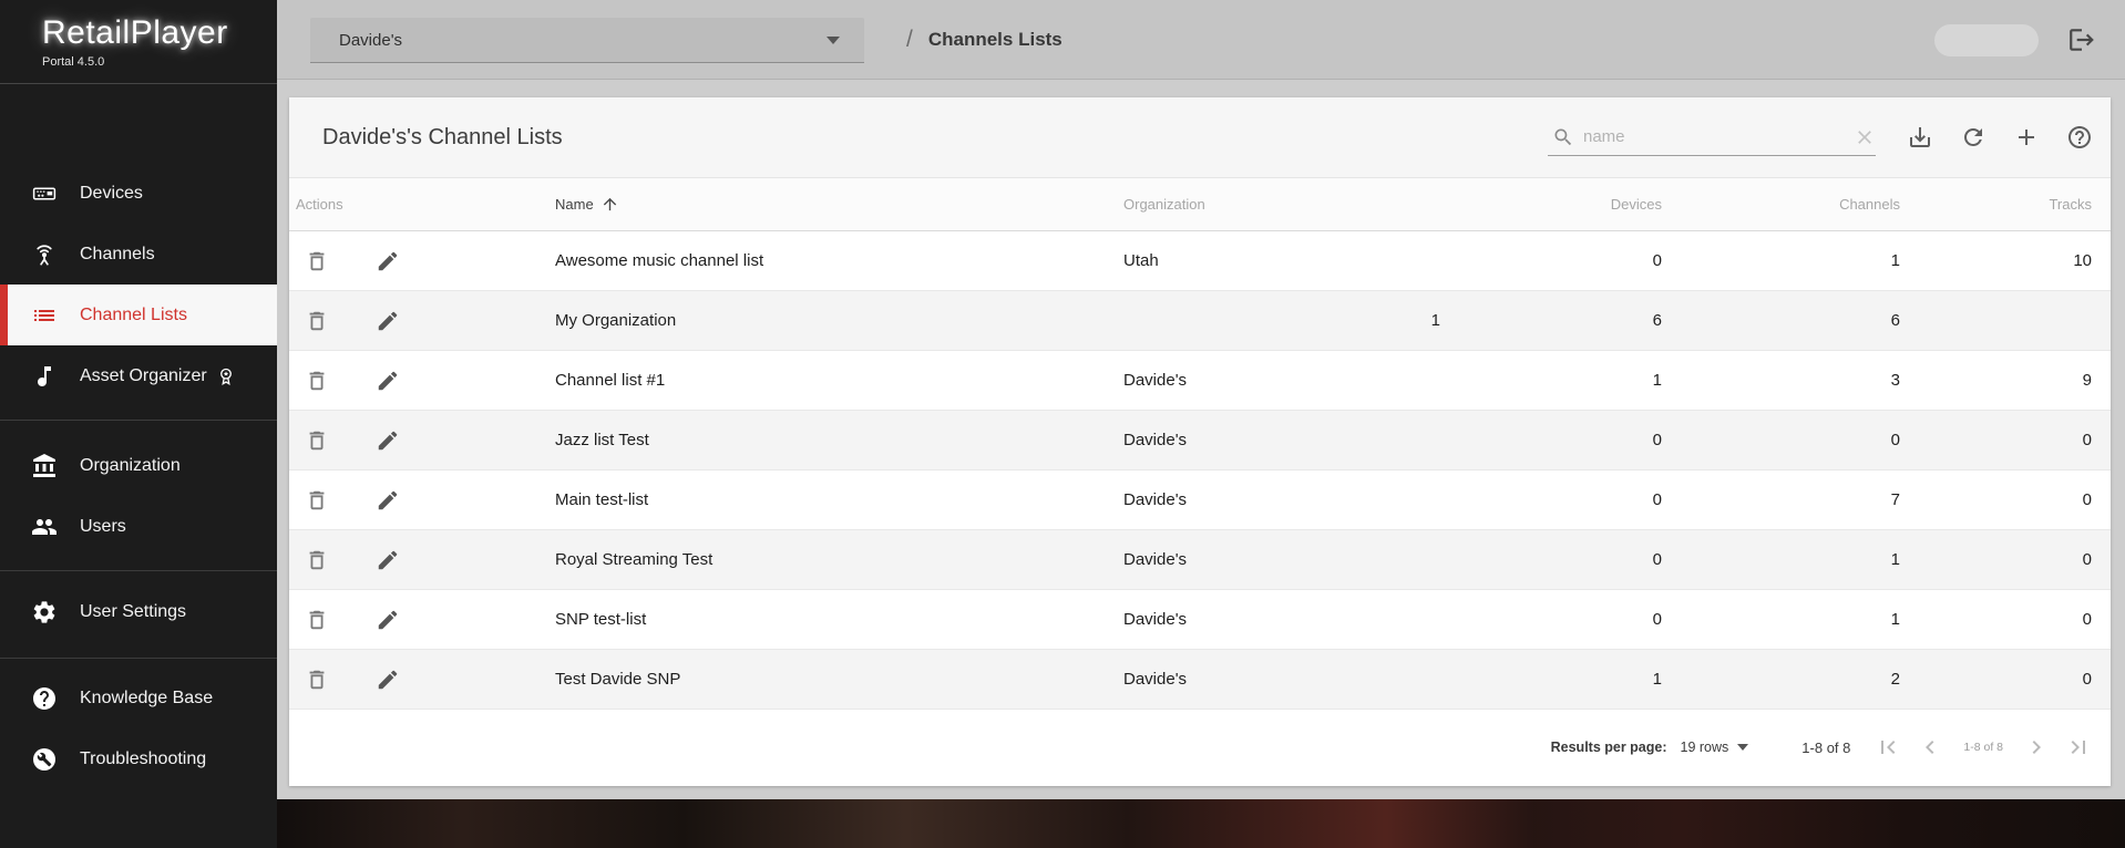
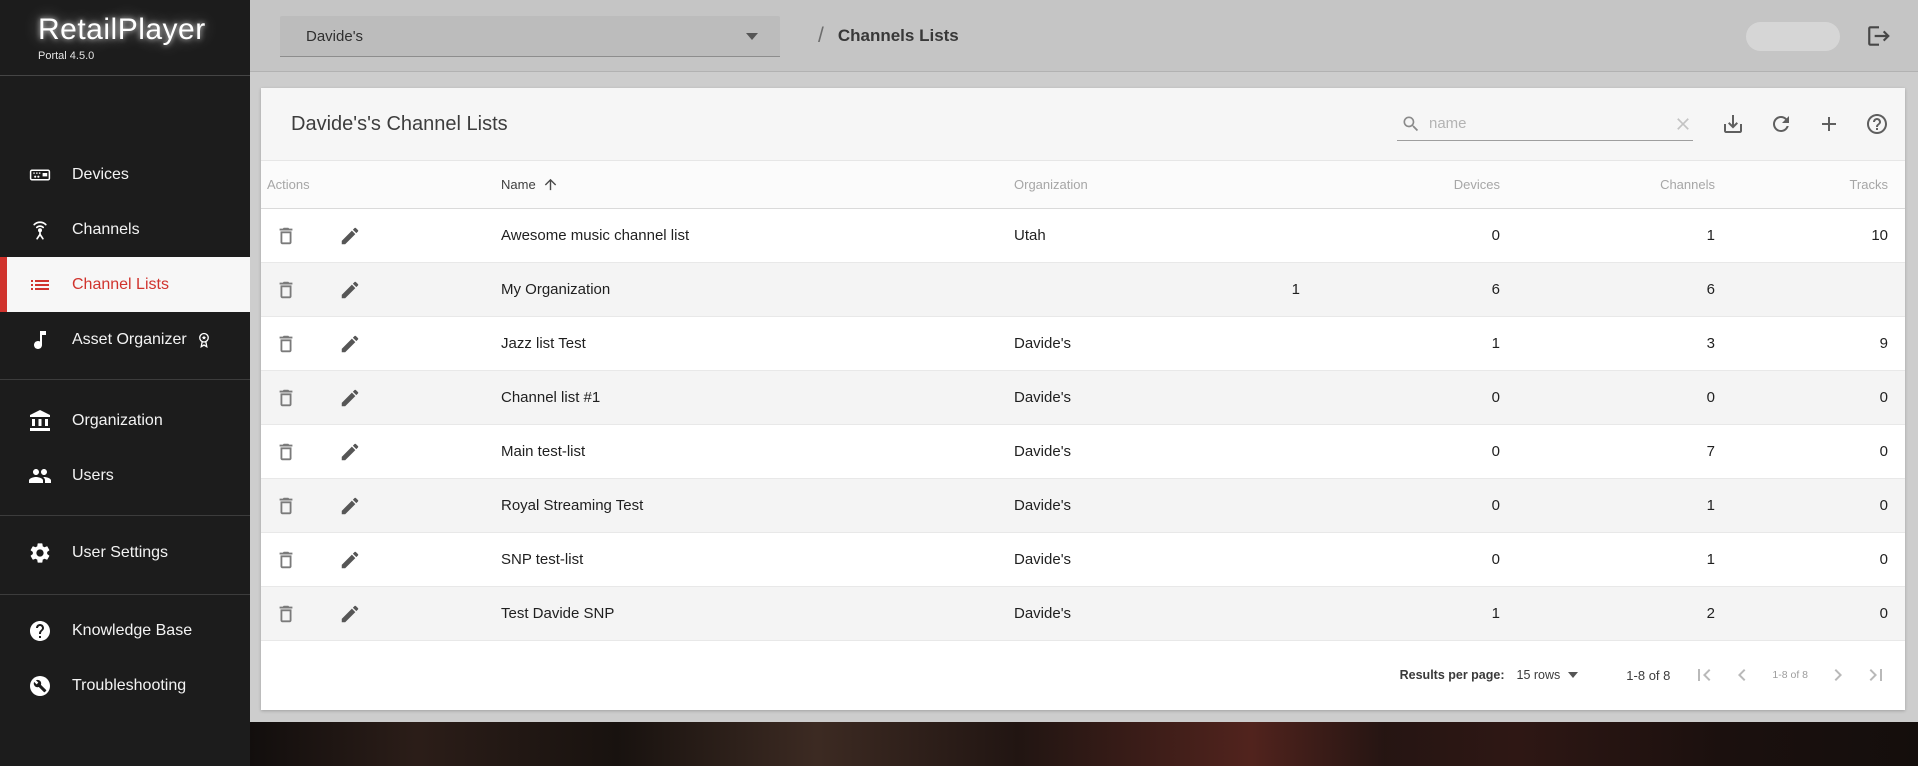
  RetailPlayer
  Portal 4.5.0
  Devices
  Channels
  Channel Lists
  Asset Organizer
  Organization
  Users
  User Settings
  Knowledge Base
  Troubleshooting
  Davide's
  /
  Channels Lists
  Davide's's Channel Lists
  name
  Actions
  Name
  Organization
  Devices
  Channels
  Tracks
  Awesome music channel list
  Utah
  0
  1
  10
  My Organization
  1
  6
  6
- Channel list #1
+ Jazz list Test
  Davide's
  1
  3
  9
- Jazz list Test
+ Channel list #1
  Davide's
  0
  0
  0
  Main test-list
  Davide's
  0
  7
  0
  Royal Streaming Test
  Davide's
  0
  1
  0
  SNP test-list
  Davide's
  0
  1
  0
  Test Davide SNP
  Davide's
  1
  2
  0
  Results per page:
- 19 rows
+ 15 rows
  1-8 of 8
  1-8 of 8
